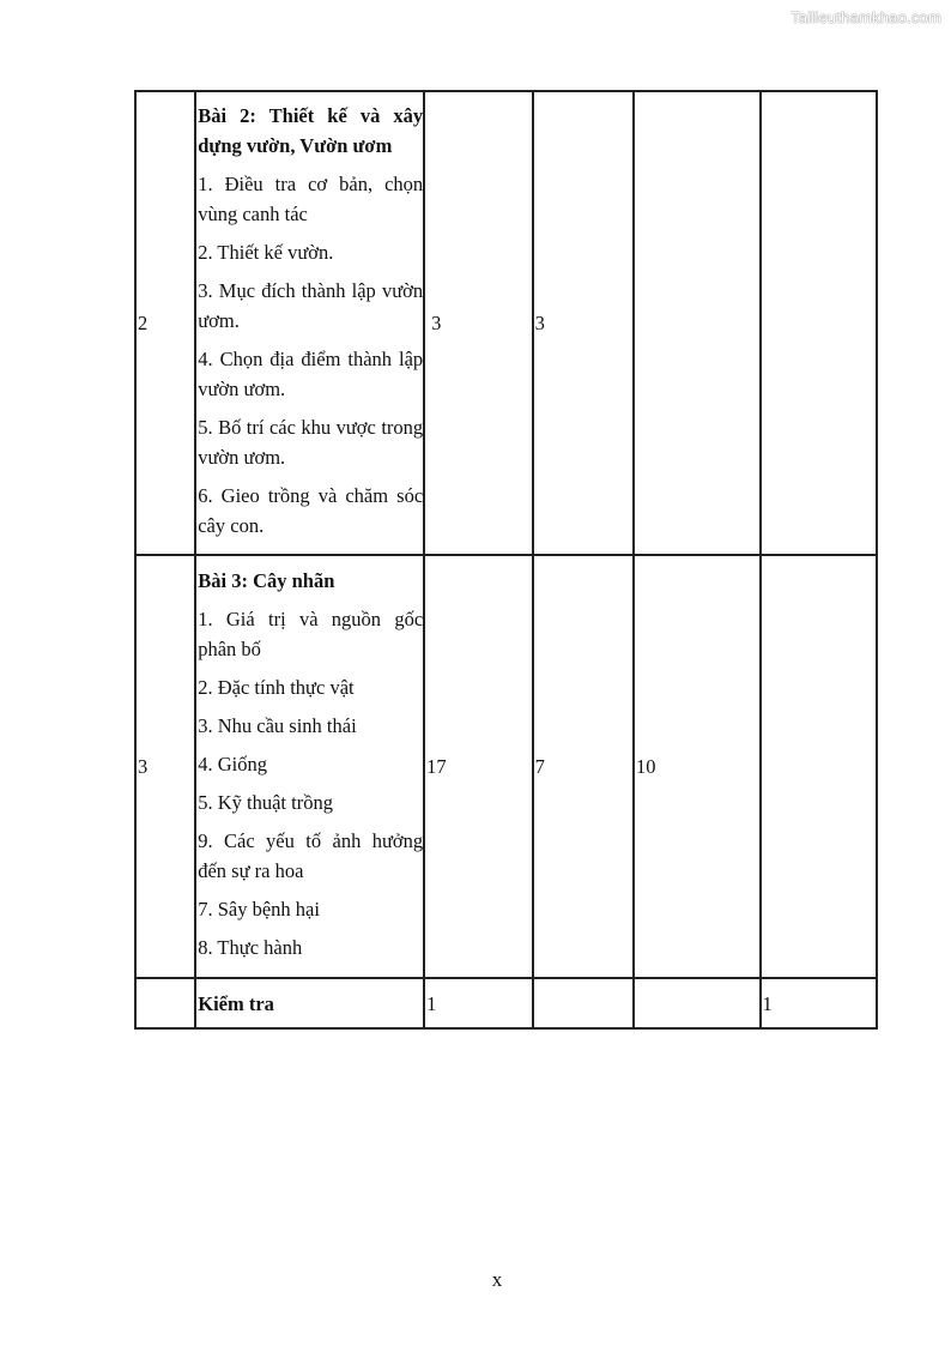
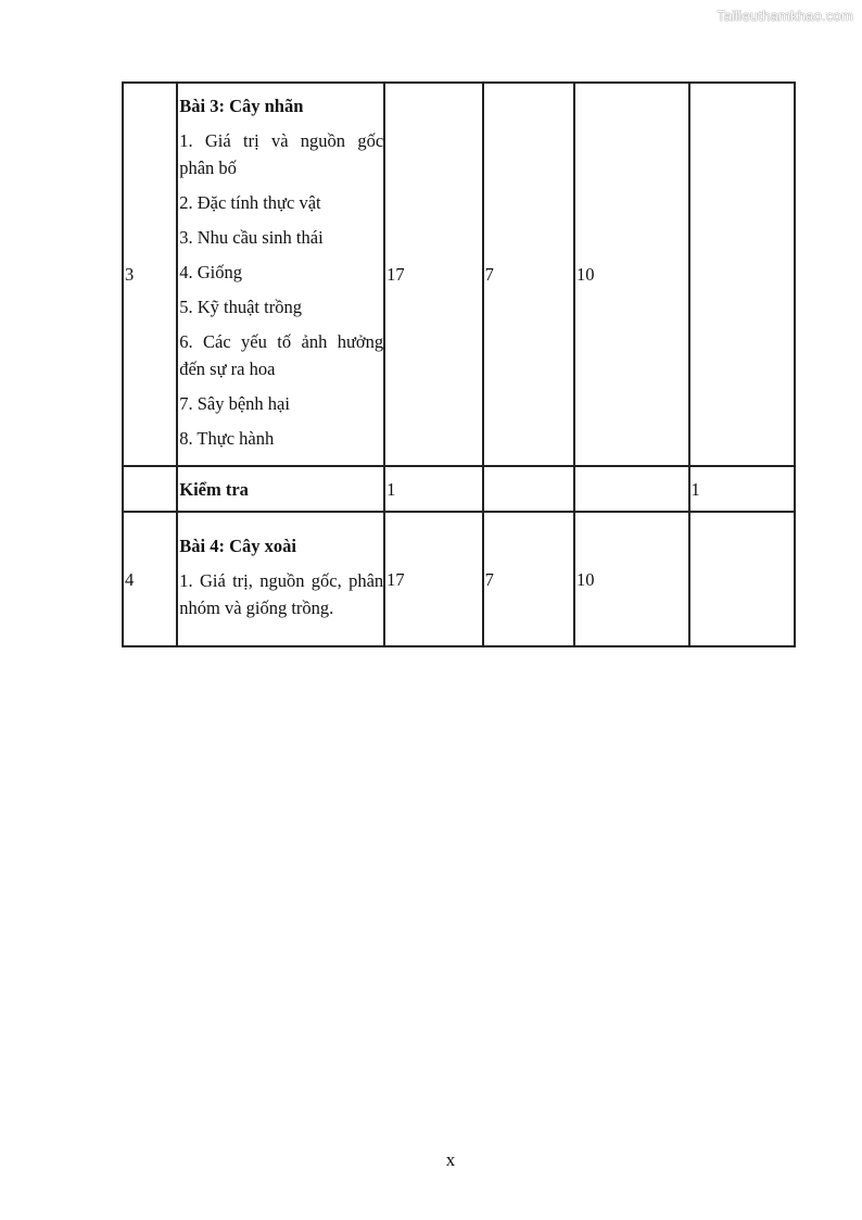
  Tailieuthamkhao.com
- 2	Bài 2: Thiết kế và xây dựng vườn, Vườn ươm 1. Điều tra cơ bản, chọn vùng canh tác 2. Thiết kế vườn. 3. Mục đích thành lập vườn ươm. 4. Chọn địa điểm thành lập vườn ươm. 5. Bố trí các khu vược trong vườn ươm. 6. Gieo trồng và chăm sóc cây con.	3	3
- 3	Bài 3: Cây nhãn 1. Giá trị và nguồn gốc phân bố 2. Đặc tính thực vật 3. Nhu cầu sinh thái 4. Giống 5. Kỹ thuật trồng 9. Các yếu tố ảnh hưởng đến sự ra hoa 7. Sây bệnh hại 8. Thực hành	17	7	10
+ 3	Bài 3: Cây nhãn 1. Giá trị và nguồn gốc phân bố 2. Đặc tính thực vật 3. Nhu cầu sinh thái 4. Giống 5. Kỹ thuật trồng 6. Các yếu tố ảnh hưởng đến sự ra hoa 7. Sây bệnh hại 8. Thực hành	17	7	10
  	Kiểm tra	1			1
+ 4	Bài 4: Cây xoài 1. Giá trị, nguồn gốc, phân nhóm và giống trồng.	17	7	10
  x
